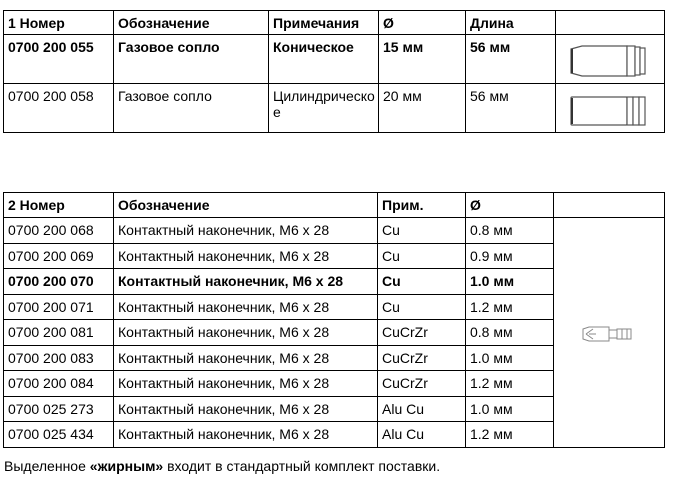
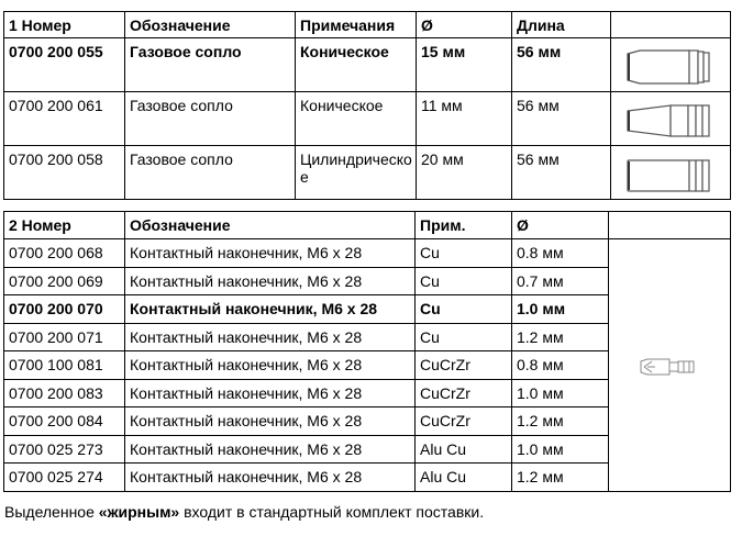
  1 Номер	Обозначение	Примечания	Ø	Длина
  0700 200 055	Газовое сопло	Коническое	15 мм	56 мм
+ 0700 200 061	Газовое сопло	Коническое	11 мм	56 мм
  0700 200 058	Газовое сопло	Цилиндрическое	20 мм	56 мм
  2 Номер	Обозначение	Прим.	Ø
  0700 200 068	Контактный наконечник, M6 x 28	Cu	0.8 мм
- 0700 200 069	Контактный наконечник, M6 x 28	Cu	0.9 мм
+ 0700 200 069	Контактный наконечник, M6 x 28	Cu	0.7 мм
  0700 200 070	Контактный наконечник, M6 x 28	Cu	1.0 мм
  0700 200 071	Контактный наконечник, M6 x 28	Cu	1.2 мм
- 0700 200 081	Контактный наконечник, M6 x 28	CuCrZr	0.8 мм
+ 0700 100 081	Контактный наконечник, M6 x 28	CuCrZr	0.8 мм
  0700 200 083	Контактный наконечник, M6 x 28	CuCrZr	1.0 мм
  0700 200 084	Контактный наконечник, M6 x 28	CuCrZr	1.2 мм
  0700 025 273	Контактный наконечник, M6 x 28	Alu Cu	1.0 мм
- 0700 025 434	Контактный наконечник, M6 x 28	Alu Cu	1.2 мм
+ 0700 025 274	Контактный наконечник, M6 x 28	Alu Cu	1.2 мм
  Выделенное «жирным» входит в стандартный комплект поставки.
